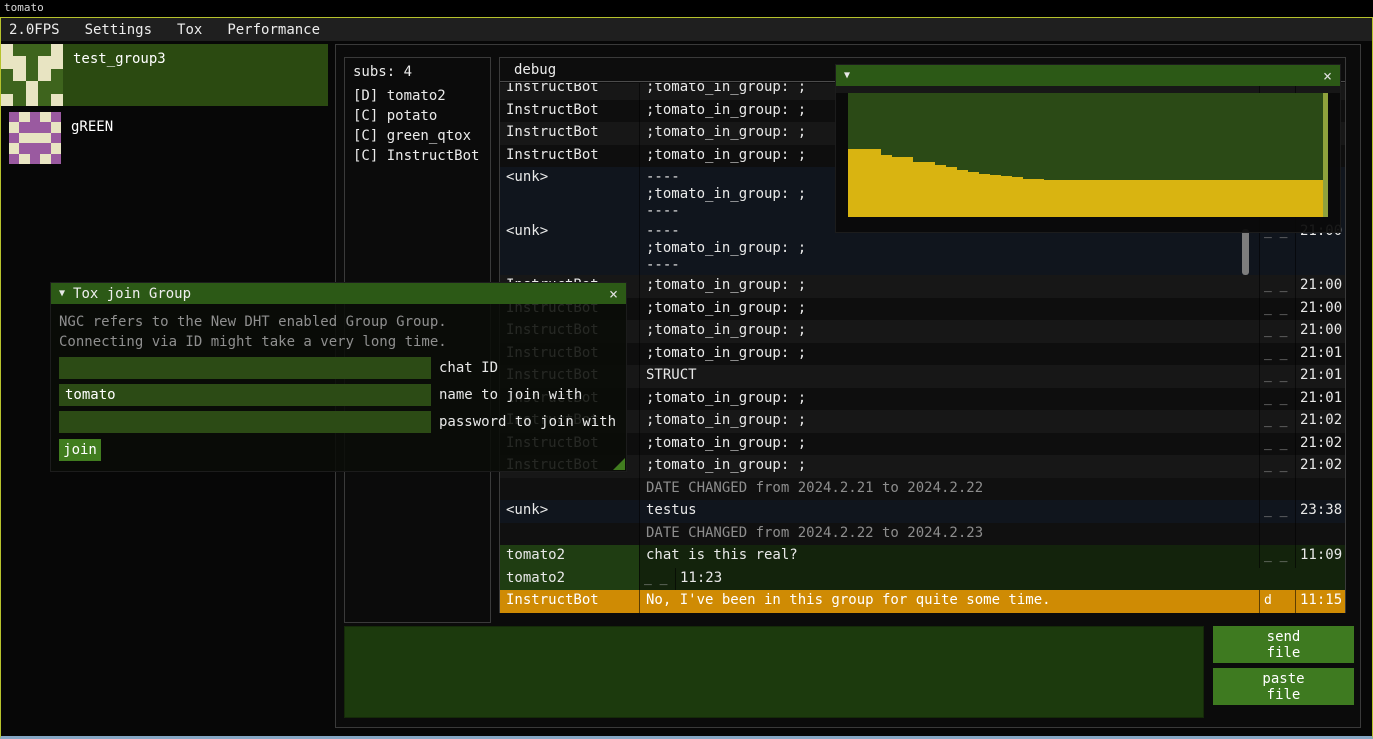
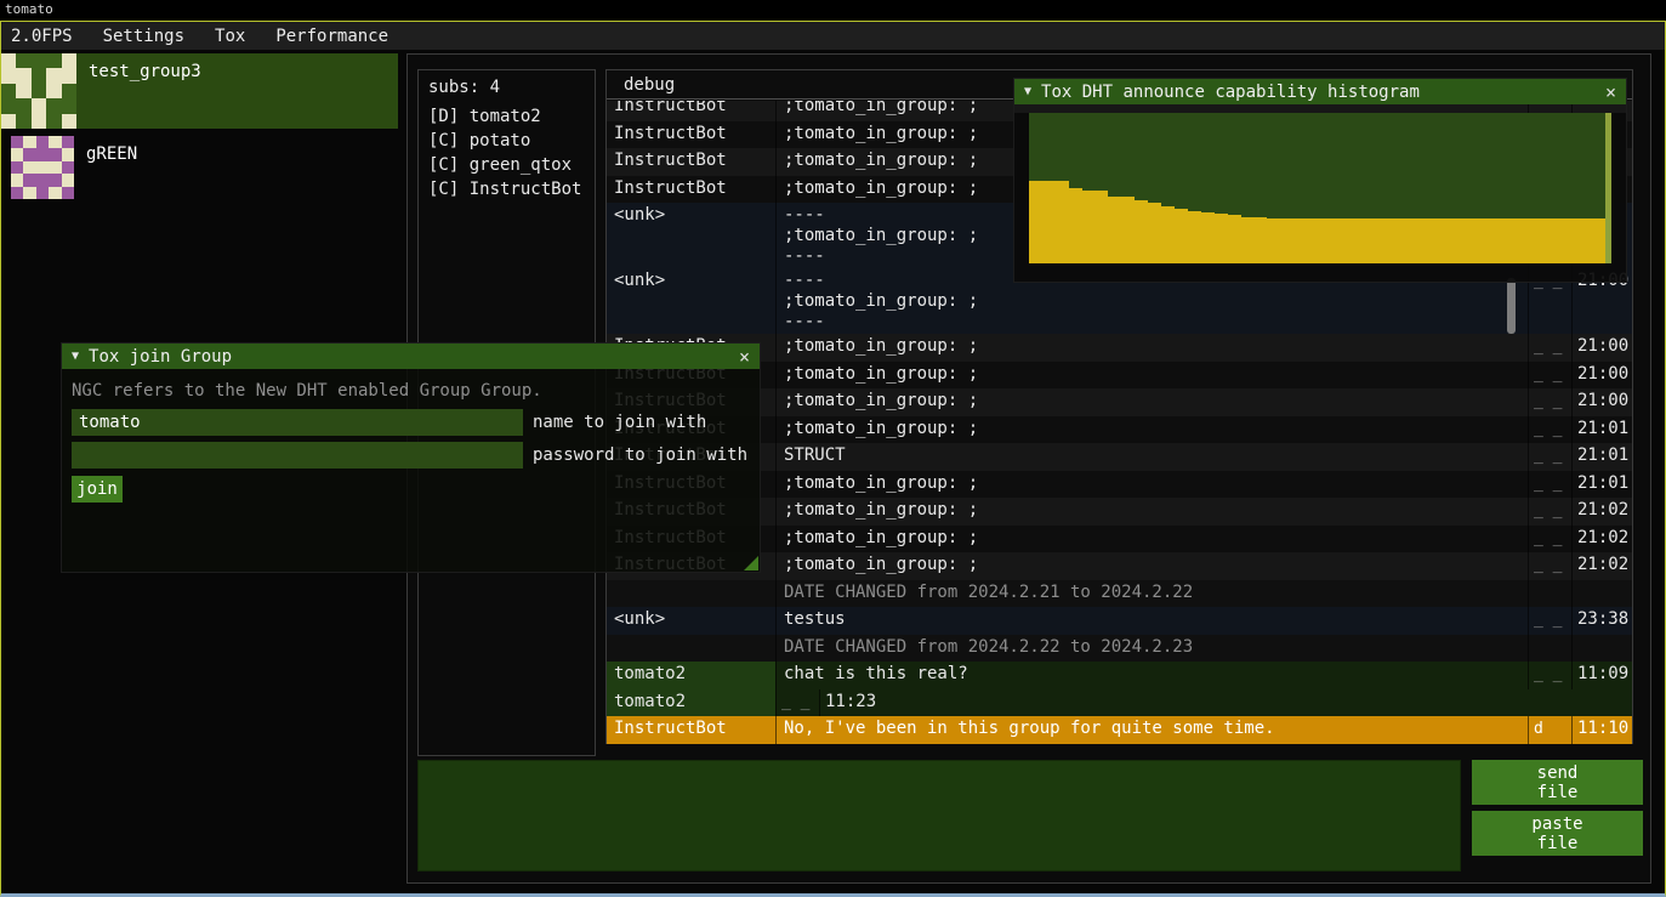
  tomato
  2.0FPS
  Settings
  Tox
  Performance
  test_group3
  gREEN
  subs: 4
  [D] tomato2
  [C] potato
  [C] green_qtox
  [C] InstructBot
  debug
  InstructBot
  ;tomato_in_group: ;
  InstructBot
  ;tomato_in_group: ;
  InstructBot
  ;tomato_in_group: ;
  InstructBot
  ;tomato_in_group: ;
  <unk>
  ----
  ;tomato_in_group: ;
  ----
  <unk>
  ----
  ;tomato_in_group: ;
  ----
  ;tomato_in_group: ;
  _ _
  21:00
  InstructBot
  ;tomato_in_group: ;
  _ _
  21:00
  InstructBot
  ;tomato_in_group: ;
  _ _
  21:00
  InstructBot
  ;tomato_in_group: ;
  _ _
  21:01
  InstructBot
  STRUCT
  _ _
  21:01
  InstructBot
  ;tomato_in_group: ;
  _ _
  21:01
  InstructBot
  ;tomato_in_group: ;
  _ _
  21:02
  InstructBot
  ;tomato_in_group: ;
  _ _
  21:02
  InstructBot
  ;tomato_in_group: ;
  _ _
  21:02
  DATE CHANGED from 2024.2.21 to 2024.2.22
  <unk>
  testus
  _ _
  23:38
  DATE CHANGED from 2024.2.22 to 2024.2.23
  tomato2
  chat is this real?
  _ _
  11:09
  tomato2
  _ _
  11:23
  InstructBot
  No, I've been in this group for quite some time.
  d
- 11:15
+ 11:10
  send
  file
  paste
  file
  ▼
  Tox join Group
  ×
  NGC refers to the New DHT enabled Group Group.
- Connecting via ID might take a very long time.
- chat ID
  tomato
  name to join with
  password to join with
  join
  ▼
+ Tox DHT announce capability histogram
  ×
